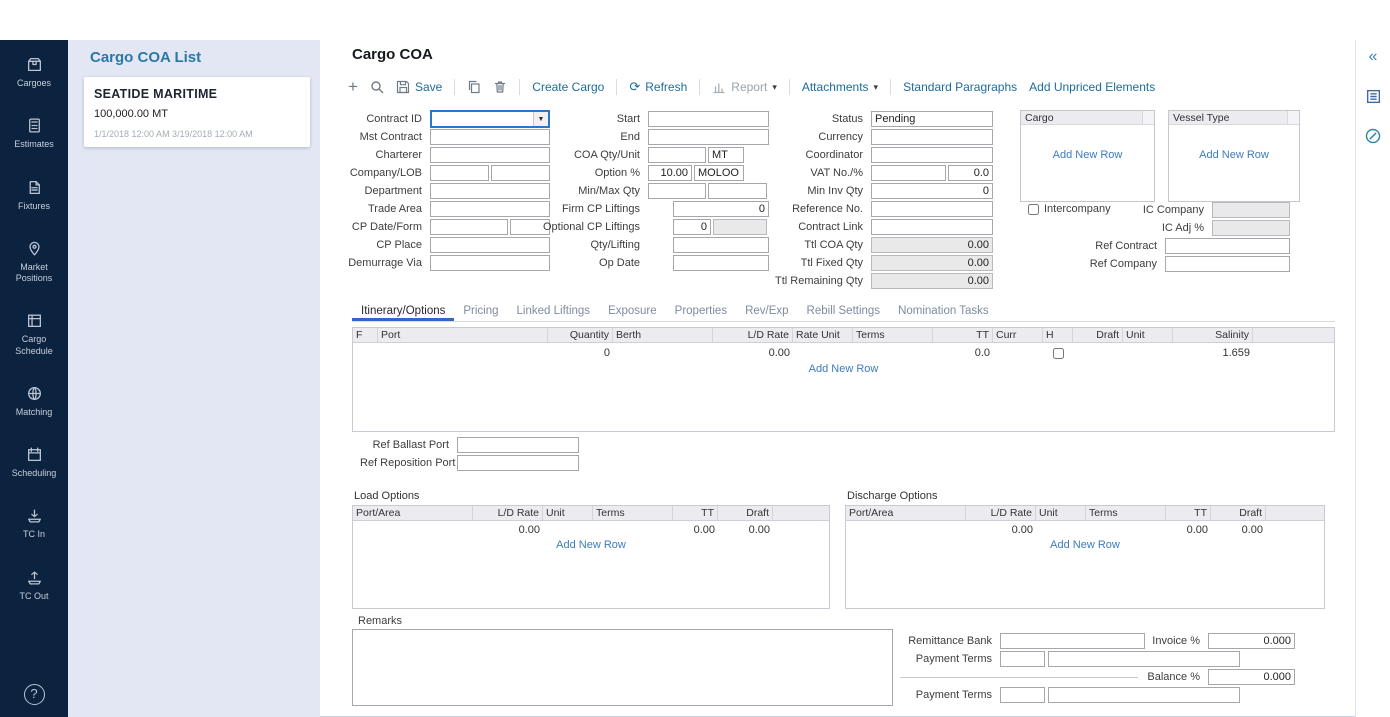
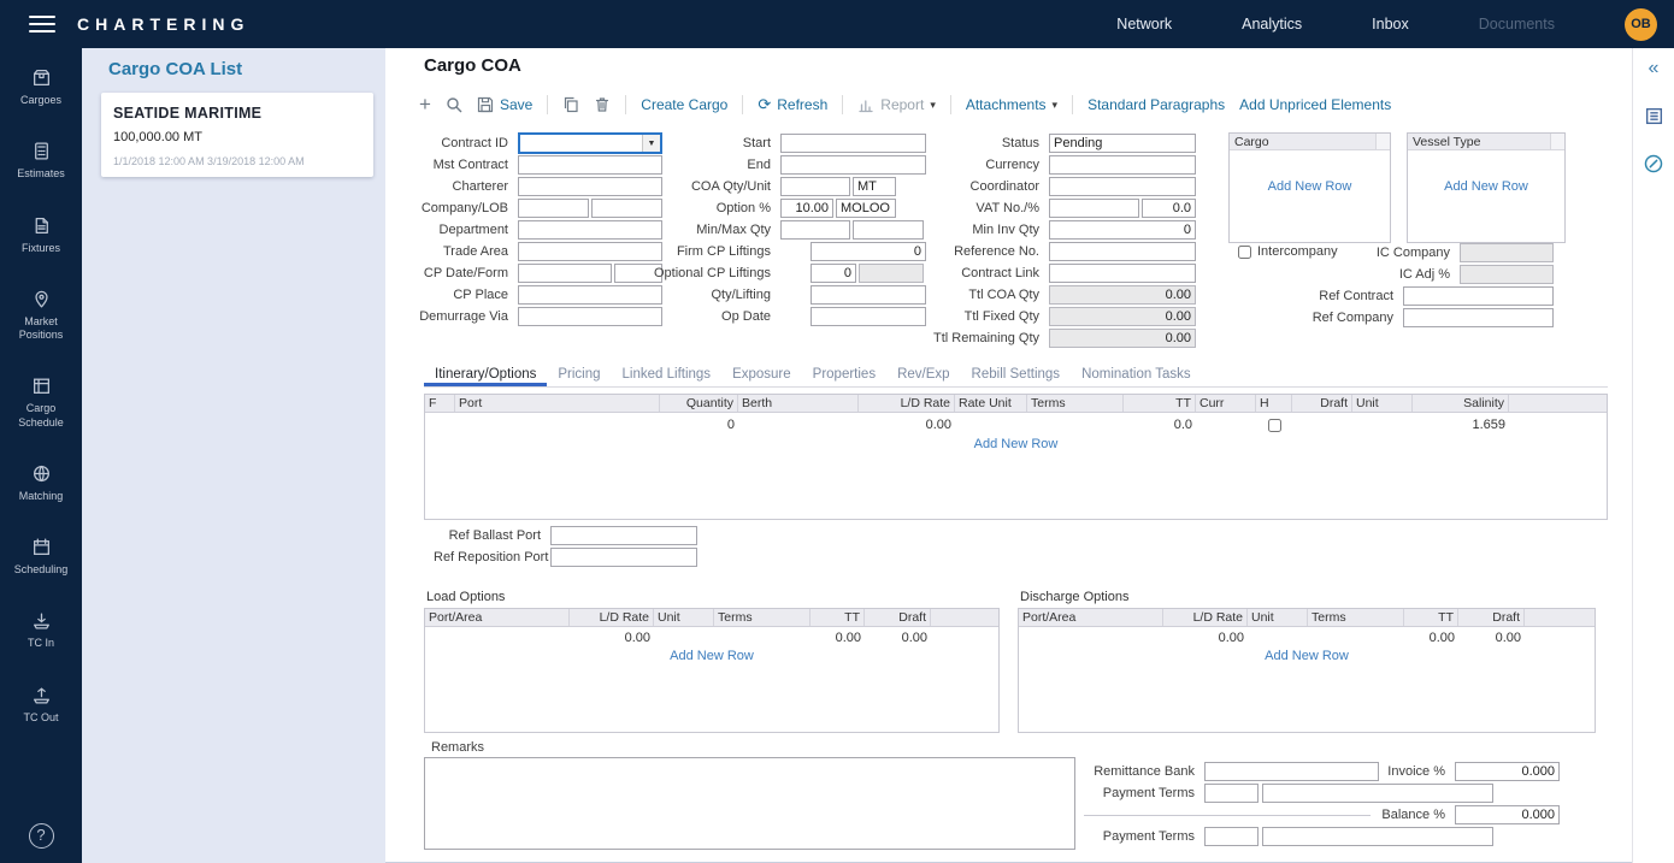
+ CHARTERING
+ Network
+ Analytics
+ Inbox
+ Documents
+ OB
  Cargoes
  Estimates
  Fixtures
  Market Positions
  Cargo Schedule
  Matching
  Scheduling
  TC In
  TC Out
  ?
  Cargo COA List
  SEATIDE MARITIME
  100,000.00 MT
  1/1/2018 12:00 AM 3/19/2018 12:00 AM
  Cargo COA
  +
  Save
  Create Cargo
  ⟳
  Refresh
  Report
  ▾
  Attachments
  ▾
  Standard Paragraphs
  Add Unpriced Elements
  Contract ID
  Mst Contract
  Charterer
  Company/LOB
  Department
  Trade Area
  CP Date/Form
  CP Place
  Demurrage Via
  Start
  End
  COA Qty/Unit
  MT
  Option %
  10.00
  MOLOO
  Min/Max Qty
  Firm CP Liftings
  0
  Optional CP Liftings
  0
  Qty/Lifting
  Op Date
  Status
  Pending
  Currency
  Coordinator
  VAT No./%
  0.0
  Min Inv Qty
  0
  Reference No.
  Contract Link
  Ttl COA Qty
  0.00
  Ttl Fixed Qty
  0.00
  Ttl Remaining Qty
  0.00
  Cargo
  Add New Row
  Vessel Type
  Add New Row
  Intercompany
  IC Company
  IC Adj %
  Ref Contract
  Ref Company
  Itinerary/Options
  Pricing
  Linked Liftings
  Exposure
  Properties
  Rev/Exp
  Rebill Settings
  Nomination Tasks
  F
  Port
  Quantity
  Berth
  L/D Rate
  Rate Unit
  Terms
  TT
  Curr
  H
  Draft
  Unit
  Salinity
  0
  0.00
  0.0
  1.659
  Add New Row
  Ref Ballast Port
  Ref Reposition Port
  Load Options
  Port/Area
  L/D Rate
  Unit
  Terms
  TT
  Draft
  0.00
  0.00
  0.00
  Add New Row
  Discharge Options
  Port/Area
  L/D Rate
  Unit
  Terms
  TT
  Draft
  0.00
  0.00
  0.00
  Add New Row
  Remarks
  Remittance Bank
  Invoice %
  0.000
  Payment Terms
  Balance %
  0.000
  Payment Terms
  «
